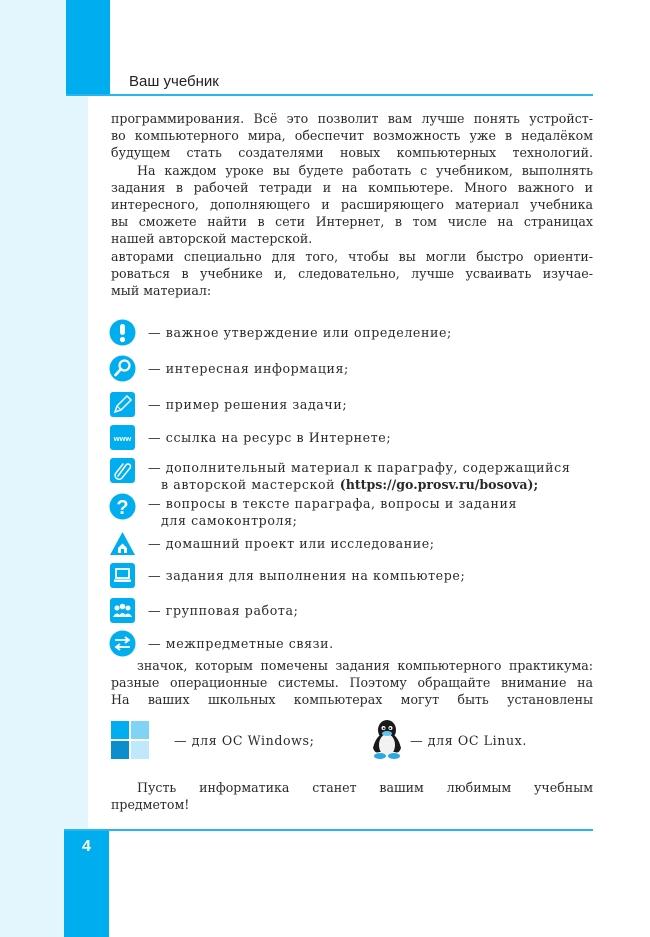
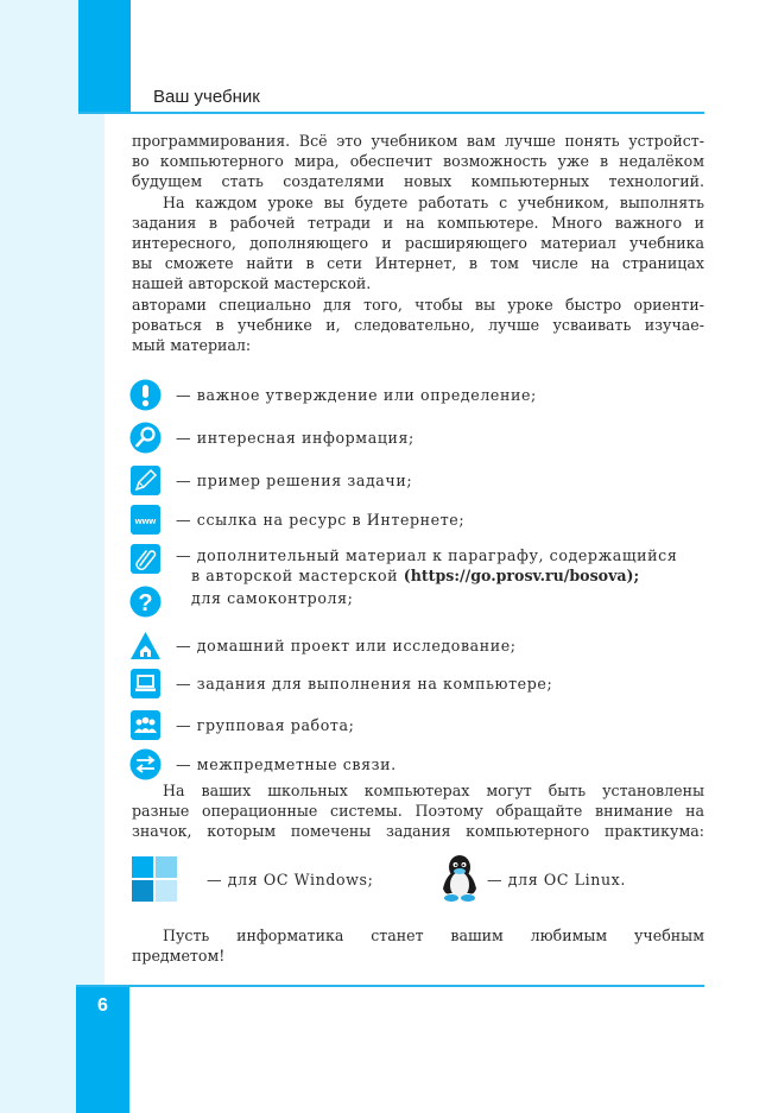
  Ваш учебник
- 4
+ 6
- программирования. Всё это позволит вам лучше понять устройст-
+ программирования. Всё это учебником вам лучше понять устройст-
  во компьютерного мира, обеспечит возможность уже в недалёком
  будущем стать создателями новых компьютерных технологий.
  На каждом уроке вы будете работать с учебником, выполнять
  задания в рабочей тетради и на компьютере. Много важного и
  интересного, дополняющего и расширяющего материал учебника
  вы сможете найти в сети Интернет, в том числе на страницах
  нашей авторской мастерской.
- авторами специально для того, чтобы вы могли быстро ориенти-
+ авторами специально для того, чтобы вы уроке быстро ориенти-
  роваться в учебнике и, следовательно, лучше усваивать изучае-
  мый материал:
  — важное утверждение или определение;
  — интересная информация;
  — пример решения задачи;
  www
  — ссылка на ресурс в Интернете;
  — дополнительный материал к параграфу, содержащийся
  в авторской мастерской (https://go.prosv.ru/bosova);
  ?
- — вопросы в тексте параграфа, вопросы и задания
  для самоконтроля;
  — домашний проект или исследование;
  — задания для выполнения на компьютере;
  — групповая работа;
  — межпредметные связи.
- значок, которым помечены задания компьютерного практикума:
+ На ваших школьных компьютерах могут быть установлены
  разные операционные системы. Поэтому обращайте внимание на
- На ваших школьных компьютерах могут быть установлены
+ значок, которым помечены задания компьютерного практикума:
  — для ОС Windows;
  — для ОС Linux.
  Пусть информатика станет вашим любимым учебным
  предметом!
